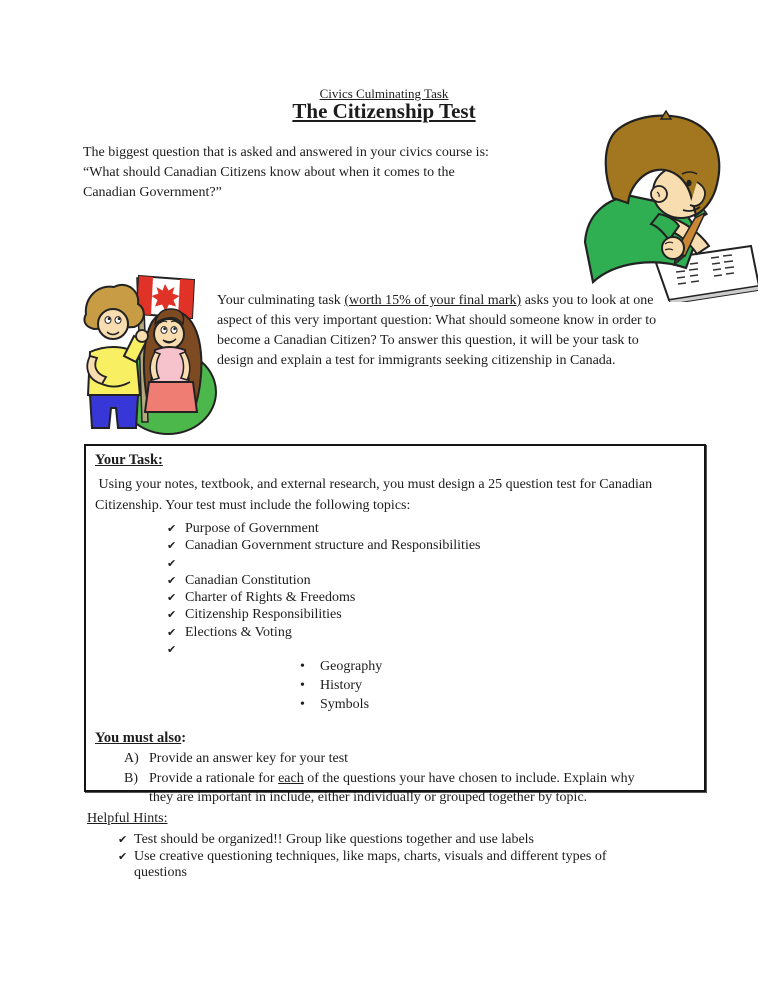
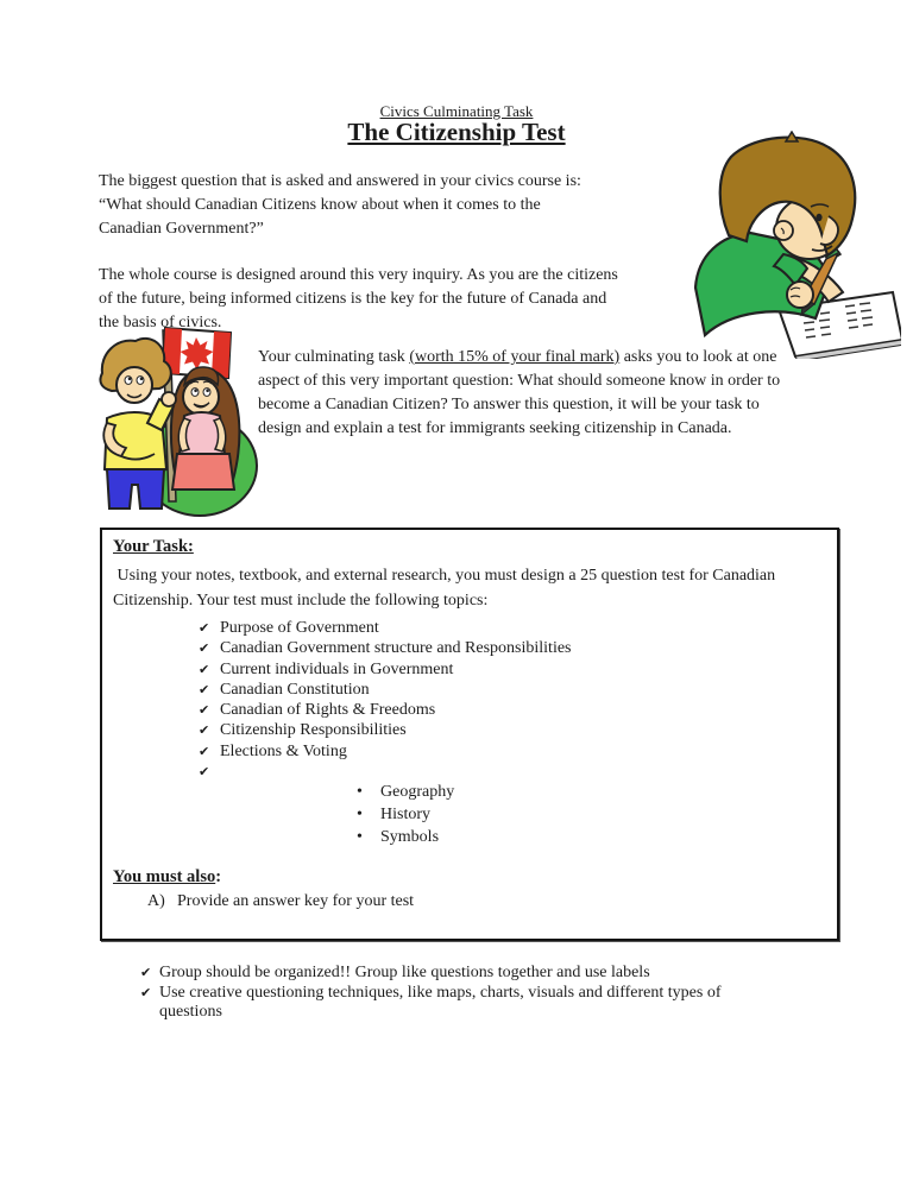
  Civics Culminating Task
  The Citizenship Test
  The biggest question that is asked and answered in your civics course is:
  “What should Canadian Citizens know about when it comes to the
  Canadian Government?”
+ The whole course is designed around this very inquiry. As you are the citizens
+ of the future, being informed citizens is the key for the future of Canada and
+ the basis of civics.
  Your culminating task (worth 15% of your final mark) asks you to look at one
  aspect of this very important question: What should someone know in order to
  become a Canadian Citizen? To answer this question, it will be your task to
  design and explain a test for immigrants seeking citizenship in Canada.
  Your Task:
  Using your notes, textbook, and external research, you must design a 25 question test for Canadian
  Citizenship. Your test must include the following topics:
  ✔
  Purpose of Government
  ✔
  Canadian Government structure and Responsibilities
  ✔
+ Current individuals in Government
  ✔
  Canadian Constitution
  ✔
- Charter of Rights & Freedoms
+ Canadian of Rights & Freedoms
  ✔
  Citizenship Responsibilities
  ✔
  Elections & Voting
  ✔
  •
  Geography
  •
  History
  •
  Symbols
  You must also:
  A)
  Provide an answer key for your test
- B)
- Provide a rationale for each of the questions your have chosen to include. Explain why
- they are important in include, either individually or grouped together by topic.
- Helpful Hints:
  ✔
- Test should be organized!! Group like questions together and use labels
+ Group should be organized!! Group like questions together and use labels
  ✔
  Use creative questioning techniques, like maps, charts, visuals and different types of
  questions
